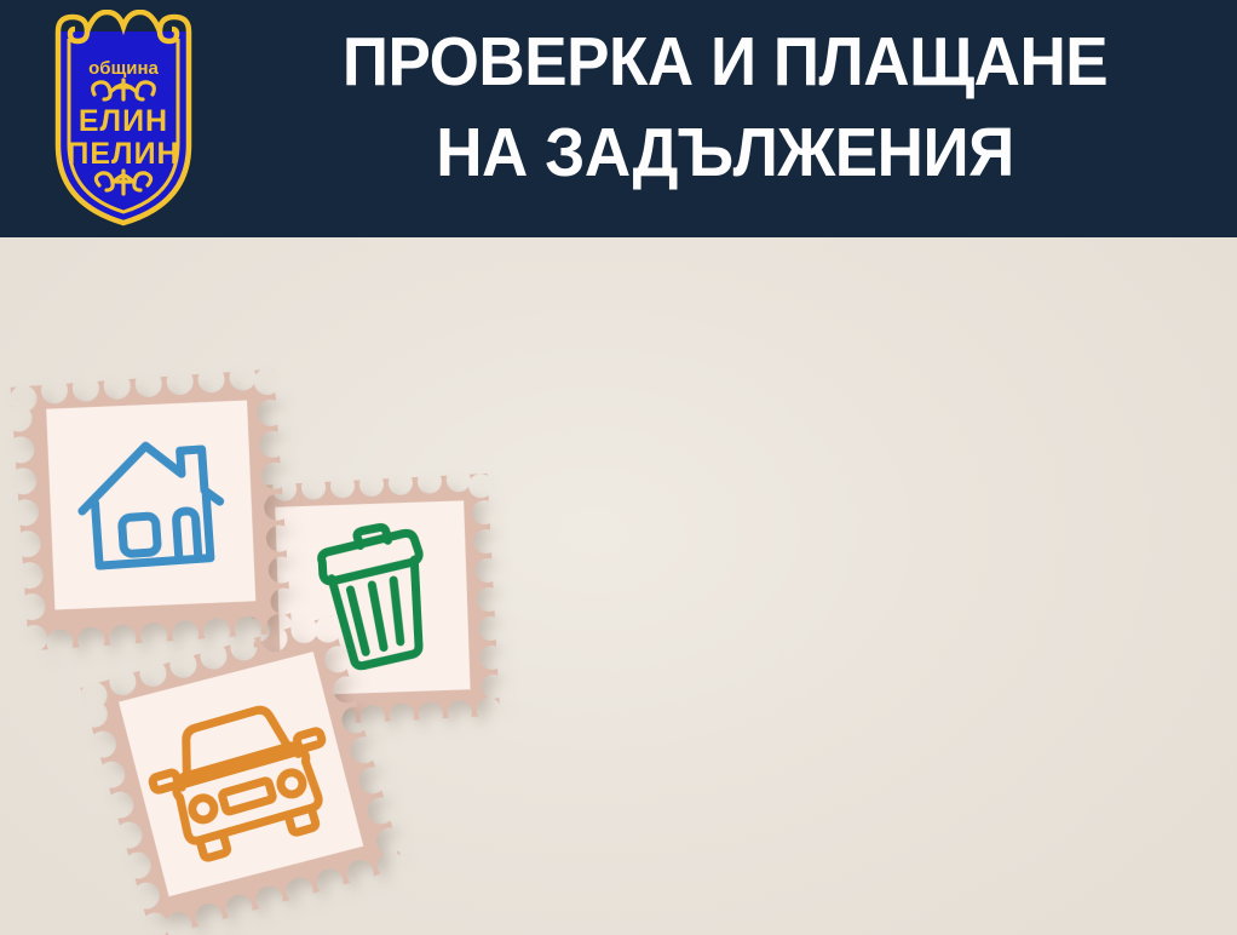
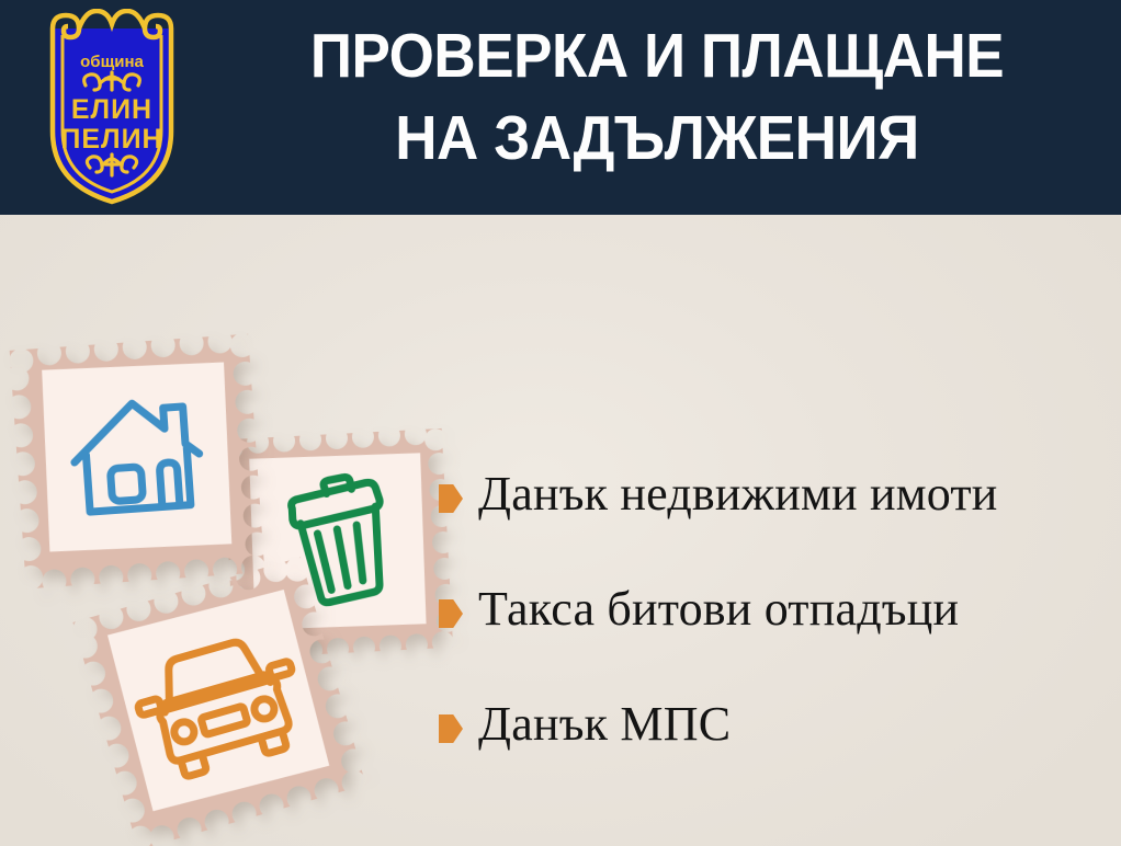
  ПРОВЕРКА И ПЛАЩАНЕ
  НА ЗАДЪЛЖЕНИЯ
  община
  ЕЛИН
  ПЕЛИН
+ Данък недвижими имоти
+ Такса битови отпадъци
+ Данък МПС
